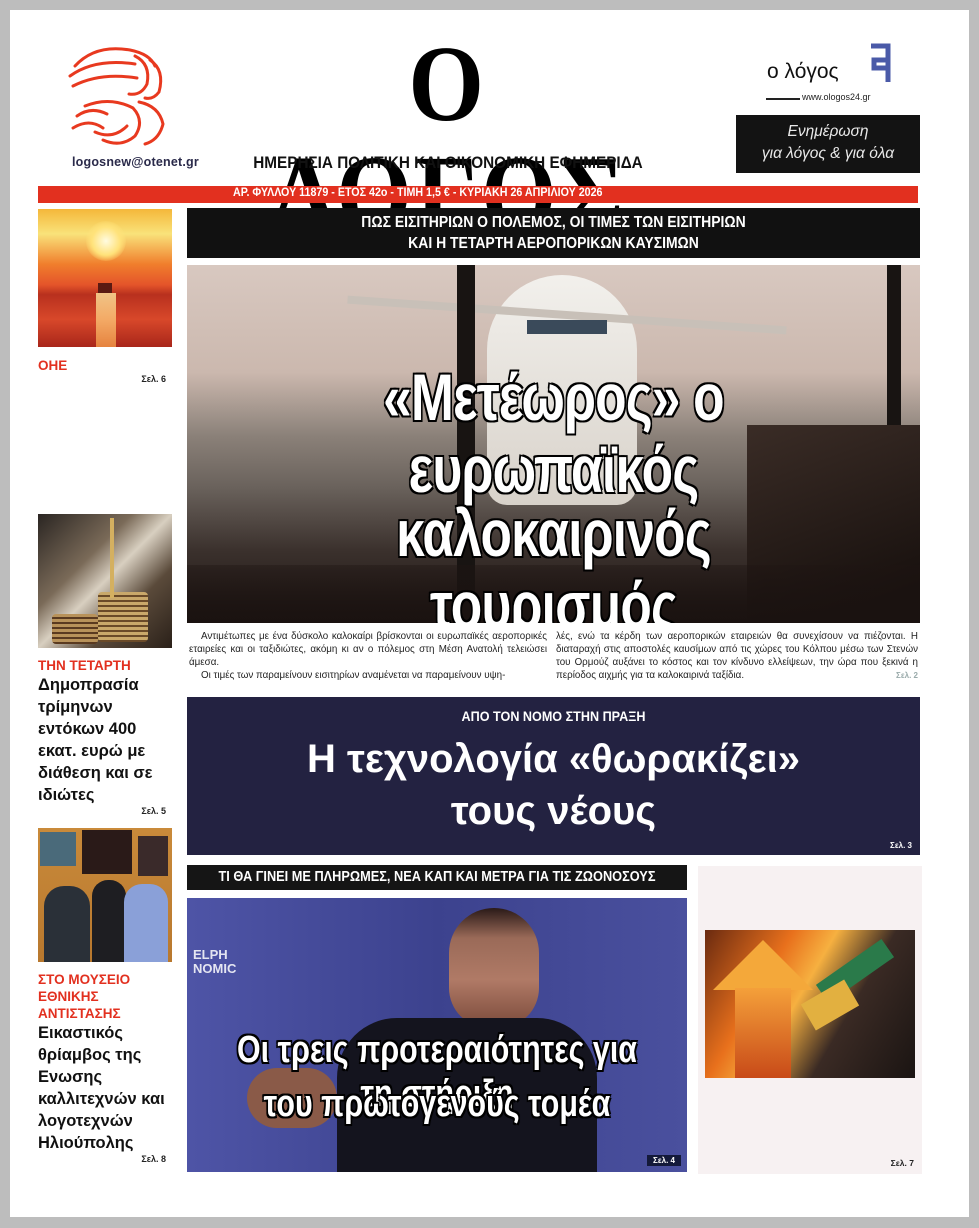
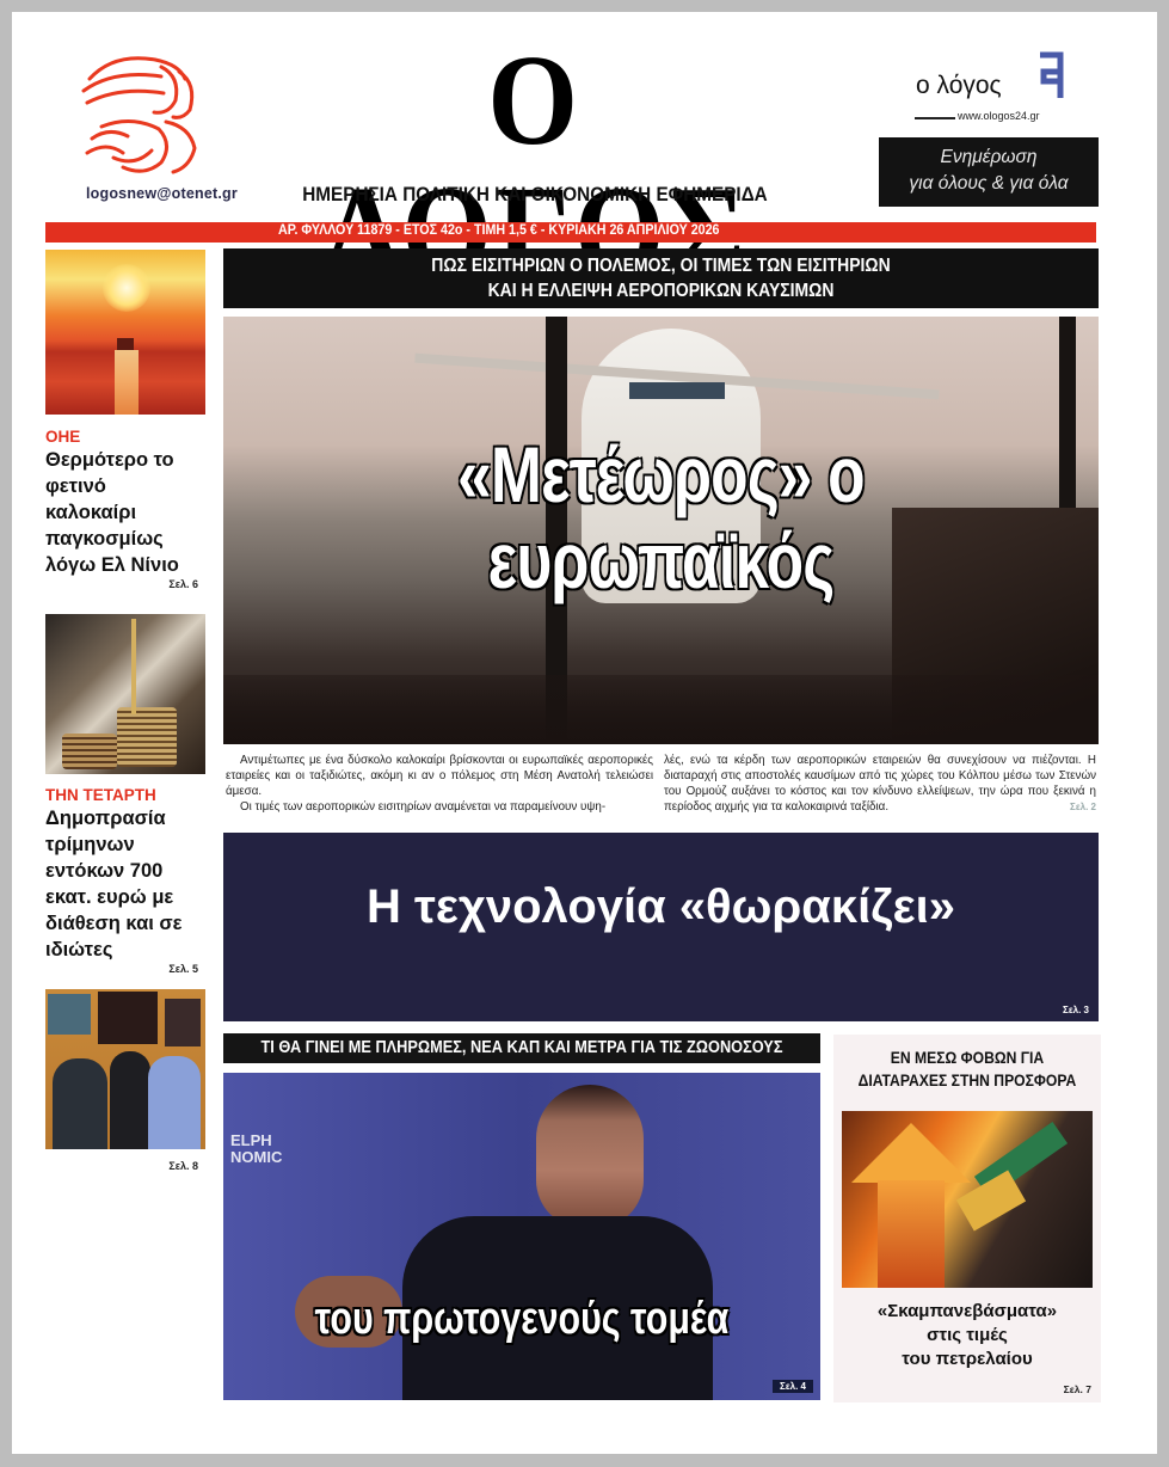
  logosnew@otenet.gr
  ΗΜΕΡΗΣΙΑ ΠΟΛΙΤΙΚΗ ΚΑΙ ΟΙΚΟΝΟΜΙΚΗ ΕΦΗΜΕΡΙΔΑ
  ο λόγος
  www.ologos24.gr
  Ενημέρωση
- για λόγος & για όλα
+ για όλους & για όλα
  ΑΡ. ΦΥΛΛΟΥ 11879 - ΕΤΟΣ 42ο - ΤΙΜΗ 1,5 € - ΚΥΡΙΑΚΗ 26 ΑΠΡΙΛΙΟΥ 2026
  ΟΗΕ
+ Θερμότερο το φετινό καλοκαίρι παγκοσμίως λόγω Ελ Νίνιο
  Σελ. 6
  ΤΗΝ ΤΕΤΑΡΤΗ
- Δημοπρασία τρίμηνων εντόκων 400 εκατ. ευρώ με διάθεση και σε ιδιώτες
+ Δημοπρασία τρίμηνων εντόκων 700 εκατ. ευρώ με διάθεση και σε ιδιώτες
  Σελ. 5
- ΣΤΟ ΜΟΥΣΕΙΟ ΕΘΝΙΚΗΣ ΑΝΤΙΣΤΑΣΗΣ
- Εικαστικός θρίαμβος της Ενωσης καλλιτεχνών και λογοτεχνών Ηλιούπολης
  Σελ. 8
  ΠΩΣ ΕΙΣΙΤΗΡΙΩΝ Ο ΠΟΛΕΜΟΣ, ΟΙ ΤΙΜΕΣ ΤΩΝ ΕΙΣΙΤΗΡΙΩΝ
- ΚΑΙ Η ΤΕΤΑΡΤΗ ΑΕΡΟΠΟΡΙΚΩΝ ΚΑΥΣΙΜΩΝ
+ ΚΑΙ Η ΕΛΛΕΙΨΗ ΑΕΡΟΠΟΡΙΚΩΝ ΚΑΥΣΙΜΩΝ
  «Μετέωρος» ο ευρωπαϊκός
- καλοκαιρινός τουρισμός
  Αντιμέτωπες με ένα δύσκολο καλοκαίρι βρίσκονται οι ευρωπαϊκές αεροπορικές εταιρείες και οι ταξιδιώτες, ακόμη κι αν ο πόλεμος στη Μέση Ανατολή τελειώσει άμεσα.
- Οι τιμές των παραμείνουν εισιτηρίων αναμένεται να παραμείνουν υψη-
+ Οι τιμές των αεροπορικών εισιτηρίων αναμένεται να παραμείνουν υψη-
  λές, ενώ τα κέρδη των αεροπορικών εταιρειών θα συνεχίσουν να πιέζονται. Η διαταραχή στις αποστολές καυσίμων από τις χώρες του Κόλπου μέσω των Στενών του Ορμούζ αυξάνει το κόστος και τον κίνδυνο ελλείψεων, την ώρα που ξεκινά η περίοδος αιχμής για τα καλοκαιρινά ταξίδια.
  Σελ. 2
- ΑΠΟ ΤΟΝ ΝΟΜΟ ΣΤΗΝ ΠΡΑΞΗ
  Η τεχνολογία «θωρακίζει»
- τους νέους
  Σελ. 3
  ΤΙ ΘΑ ΓΙΝΕΙ ΜΕ ΠΛΗΡΩΜΕΣ, ΝΕΑ ΚΑΠ ΚΑΙ ΜΕΤΡΑ ΓΙΑ ΤΙΣ ΖΩΟΝΟΣΟΥΣ
  ELPH
  NOMIC
- Οι τρεις προτεραιότητες για τη στήριξη
  του πρωτογενούς τομέα
  Σελ. 4
+ ΕΝ ΜΕΣΩ ΦΟΒΩΝ ΓΙΑ
+ ΔΙΑΤΑΡΑΧΕΣ ΣΤΗΝ ΠΡΟΣΦΟΡΑ
+ «Σκαμπανεβάσματα»
+ στις τιμές
+ του πετρελαίου
  Σελ. 7
